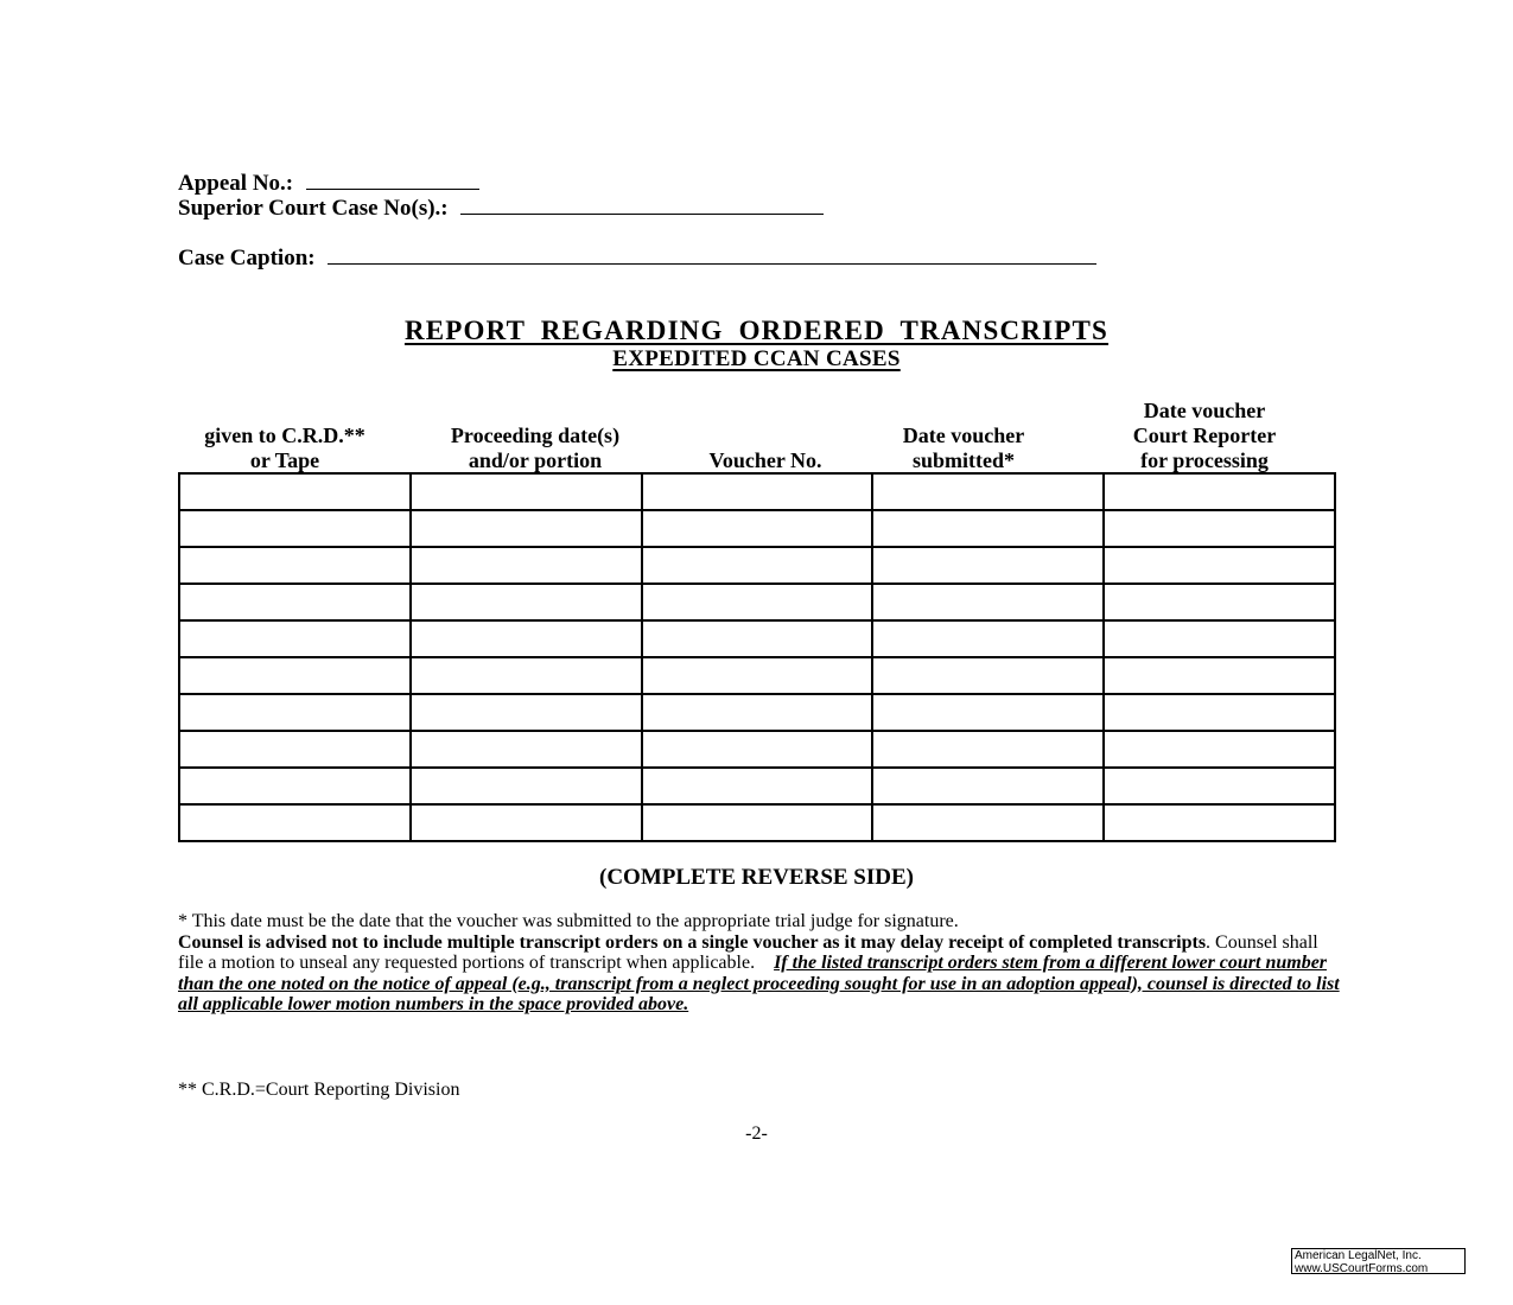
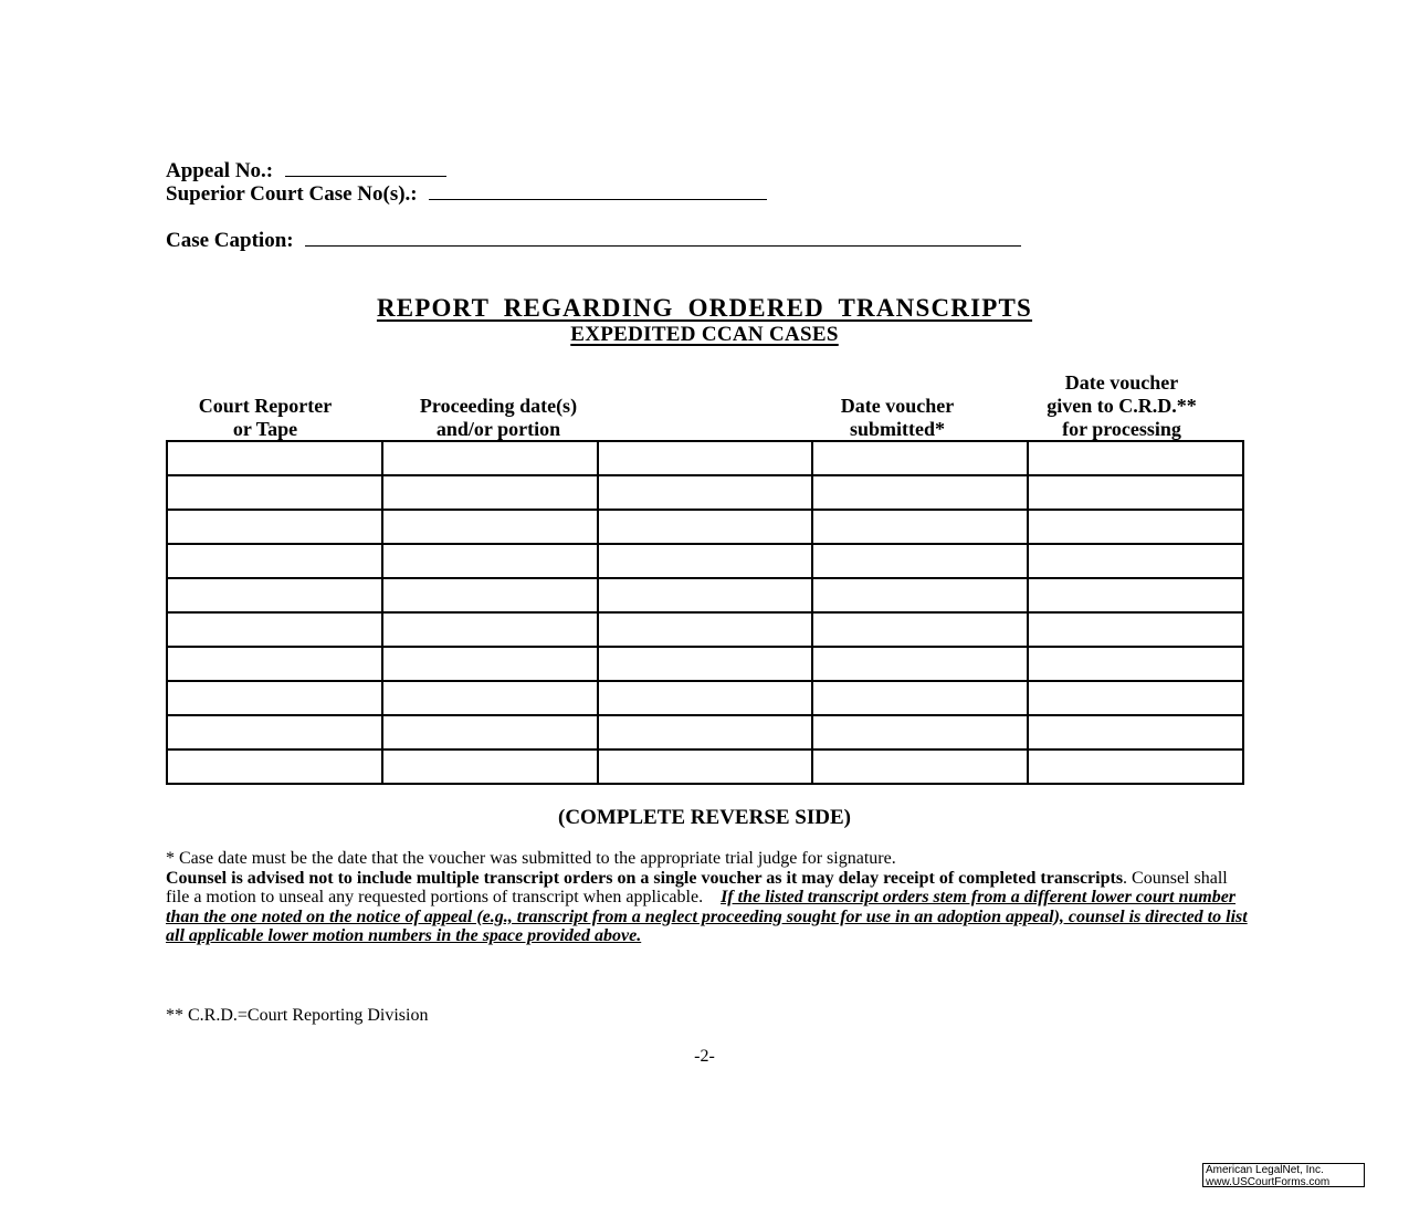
  Appeal No.:
  Superior Court Case No(s).:
  Case Caption:
  REPORT REGARDING ORDERED TRANSCRIPTS
  EXPEDITED CCAN CASES
- given to C.R.D.**
+ Court Reporter
  or Tape
  Proceeding date(s)
  and/or portion
- Voucher No.
  Date voucher
  submitted*
  Date voucher
- Court Reporter
+ given to C.R.D.**
  for processing
  (COMPLETE REVERSE SIDE)
- * This date must be the date that the voucher was submitted to the appropriate trial judge for signature.
+ * Case date must be the date that the voucher was submitted to the appropriate trial judge for signature.
  Counsel is advised not to include multiple transcript orders on a single voucher as it may delay receipt of completed transcripts. Counsel shall file a motion to unseal any requested portions of transcript when applicable. If the listed transcript orders stem from a different lower court number than the one noted on the notice of appeal (e.g., transcript from a neglect proceeding sought for use in an adoption appeal), counsel is directed to list all applicable lower motion numbers in the space provided above.
  ** C.R.D.=Court Reporting Division
  -2-
  American LegalNet, Inc.
  www.USCourtForms.com
